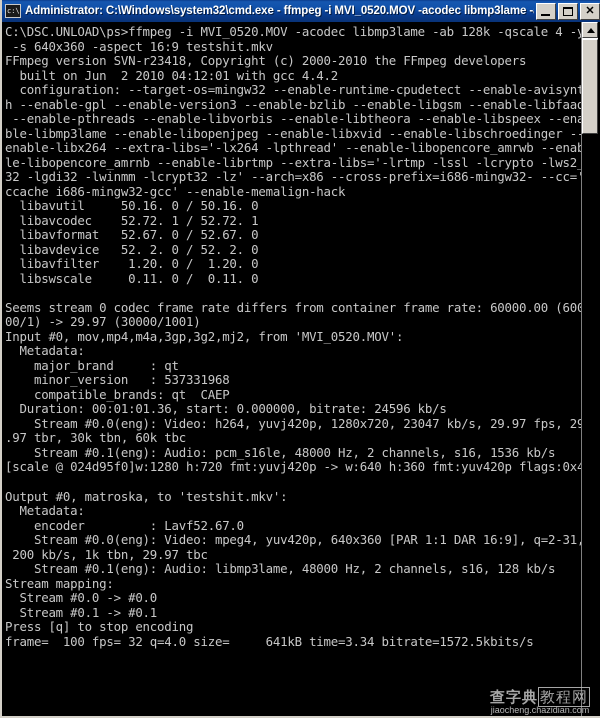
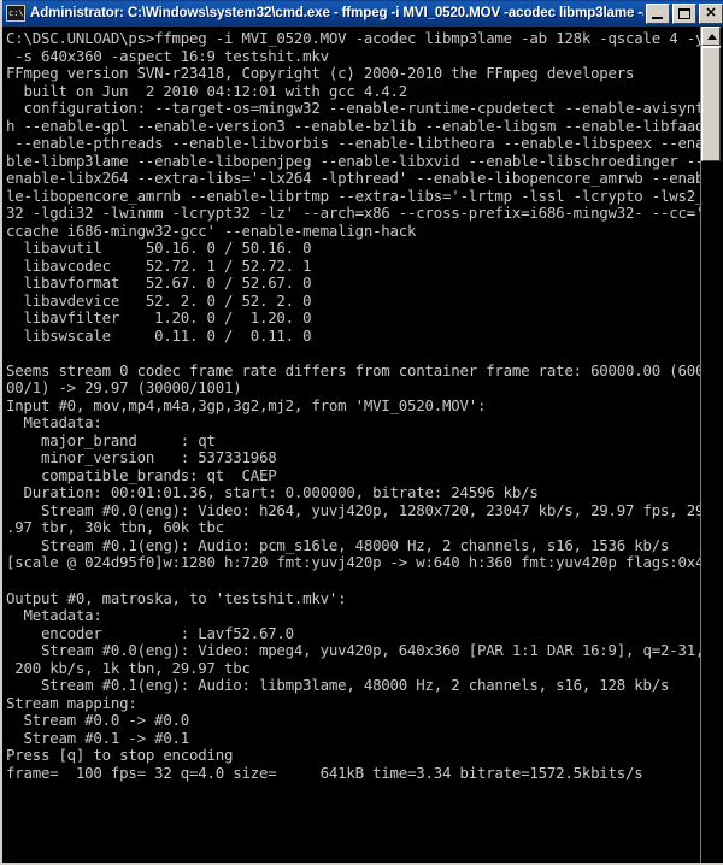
  Administrator: C:\Windows\system32\cmd.exe - ffmpeg -i MVI_0520.MOV -acodec libmp3lame -
  ✕
  C:\DSC.UNLOAD\ps>ffmpeg -i MVI_0520.MOV -acodec libmp3lame -ab 128k -qscale 4 -
  -s 640x360 -aspect 16:9 testshit.mkv
  FFmpeg version SVN-r23418, Copyright (c) 2000-2010 the FFmpeg developers
  built on Jun 2 2010 04:12:01 with gcc 4.4.2
  configuration: --target-os=mingw32 --enable-runtime-cpudetect --enable-avisyn
  h --enable-gpl --enable-version3 --enable-bzlib --enable-libgsm --enable-libfaa
  --enable-pthreads --enable-libvorbis --enable-libtheora --enable-libspeex --en
  ble-libmp3lame --enable-libopenjpeg --enable-libxvid --enable-libschroedinger -
  enable-libx264 --extra-libs='-lx264 -lpthread' --enable-libopencore_amrwb --ena
  le-libopencore_amrnb --enable-librtmp --extra-libs='-lrtmp -lssl -lcrypto -lws2
  32 -lgdi32 -lwinmm -lcrypt32 -lz' --arch=x86 --cross-prefix=i686-mingw32- --cc=
  ccache i686-mingw32-gcc' --enable-memalign-hack
  libavutil 50.16. 0 / 50.16. 0
  libavcodec 52.72. 1 / 52.72. 1
  libavformat 52.67. 0 / 52.67. 0
  libavdevice 52. 2. 0 / 52. 2. 0
  libavfilter 1.20. 0 / 1.20. 0
  libswscale 0.11. 0 / 0.11. 0
  Seems stream 0 codec frame rate differs from container frame rate: 60000.00 (60
  00/1) -> 29.97 (30000/1001)
  Input #0, mov,mp4,m4a,3gp,3g2,mj2, from 'MVI_0520.MOV':
  Metadata:
  major_brand : qt
  minor_version : 537331968
  compatible_brands: qt CAEP
  Duration: 00:01:01.36, start: 0.000000, bitrate: 24596 kb/s
  Stream #0.0(eng): Video: h264, yuvj420p, 1280x720, 23047 kb/s, 29.97 fps, 2
  .97 tbr, 30k tbn, 60k tbc
  Stream #0.1(eng): Audio: pcm_s16le, 48000 Hz, 2 channels, s16, 1536 kb/s
  [scale @ 024d95f0]w:1280 h:720 fmt:yuvj420p -> w:640 h:360 fmt:yuv420p flags:0x
  Output #0, matroska, to 'testshit.mkv':
  Metadata:
  encoder : Lavf52.67.0
  Stream #0.0(eng): Video: mpeg4, yuv420p, 640x360 [PAR 1:1 DAR 16:9], q=2-31
  200 kb/s, 1k tbn, 29.97 tbc
  Stream #0.1(eng): Audio: libmp3lame, 48000 Hz, 2 channels, s16, 128 kb/s
  Stream mapping:
  Stream #0.0 -> #0.0
  Stream #0.1 -> #0.1
  Press [q] to stop encoding
  frame= 100 fps= 32 q=4.0 size= 641kB time=3.34 bitrate=1572.5kbits/s
- 查字典教程网
- jiaocheng.chazidian.com
